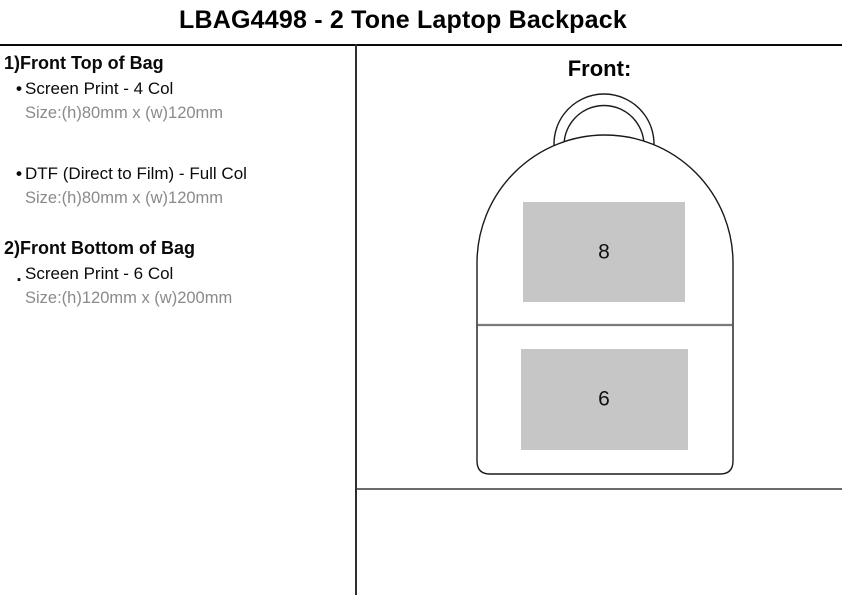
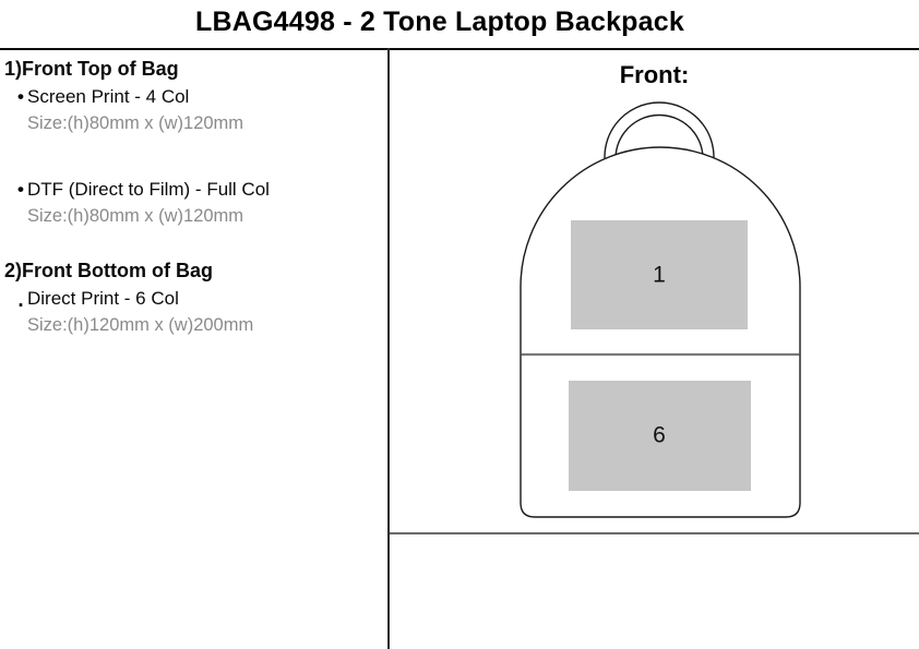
  LBAG4498 - 2 Tone Laptop Backpack
  1)Front Top of Bag
  •
  Screen Print - 4 Col
  Size:(h)80mm x (w)120mm
  •
  DTF (Direct to Film) - Full Col
  Size:(h)80mm x (w)120mm
  2)Front Bottom of Bag
  .
- Screen Print - 6 Col
+ Direct Print - 6 Col
  Size:(h)120mm x (w)200mm
  Front:
- 8
+ 1
  6
